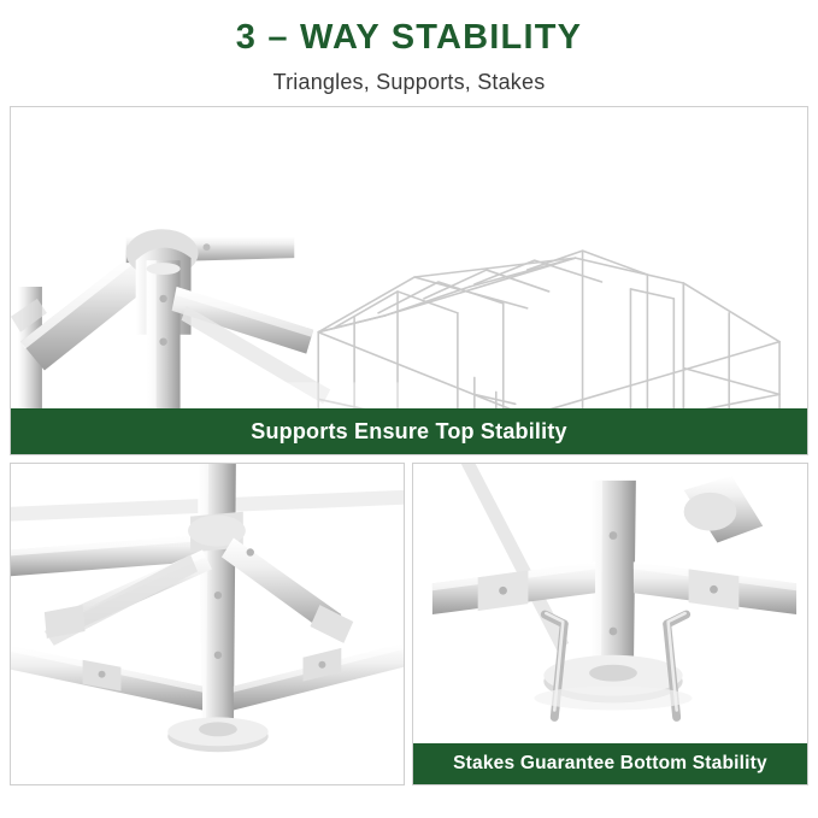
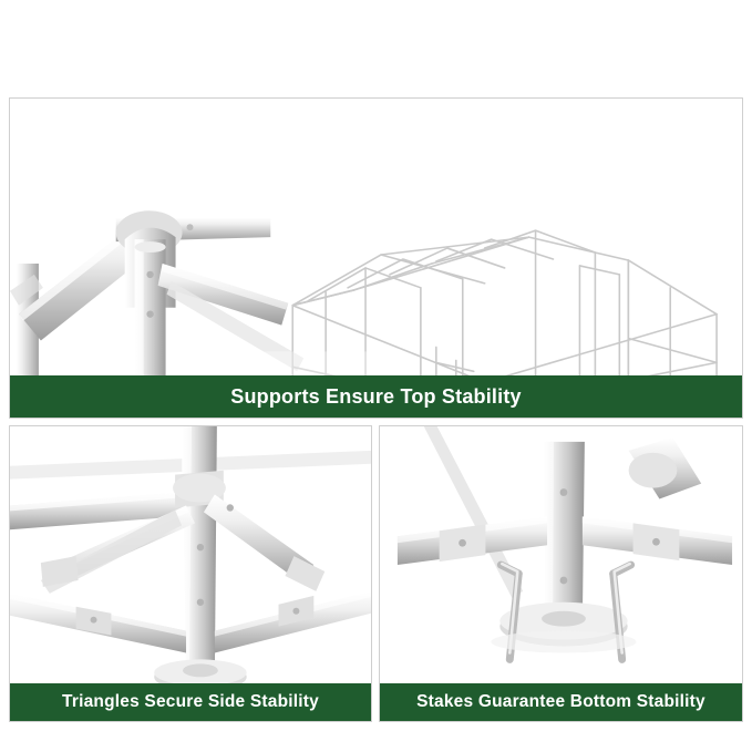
- 3 – WAY STABILITY
- Triangles, Supports, Stakes
  Supports Ensure Top Stability
+ Triangles Secure Side Stability
  Stakes Guarantee Bottom Stability
